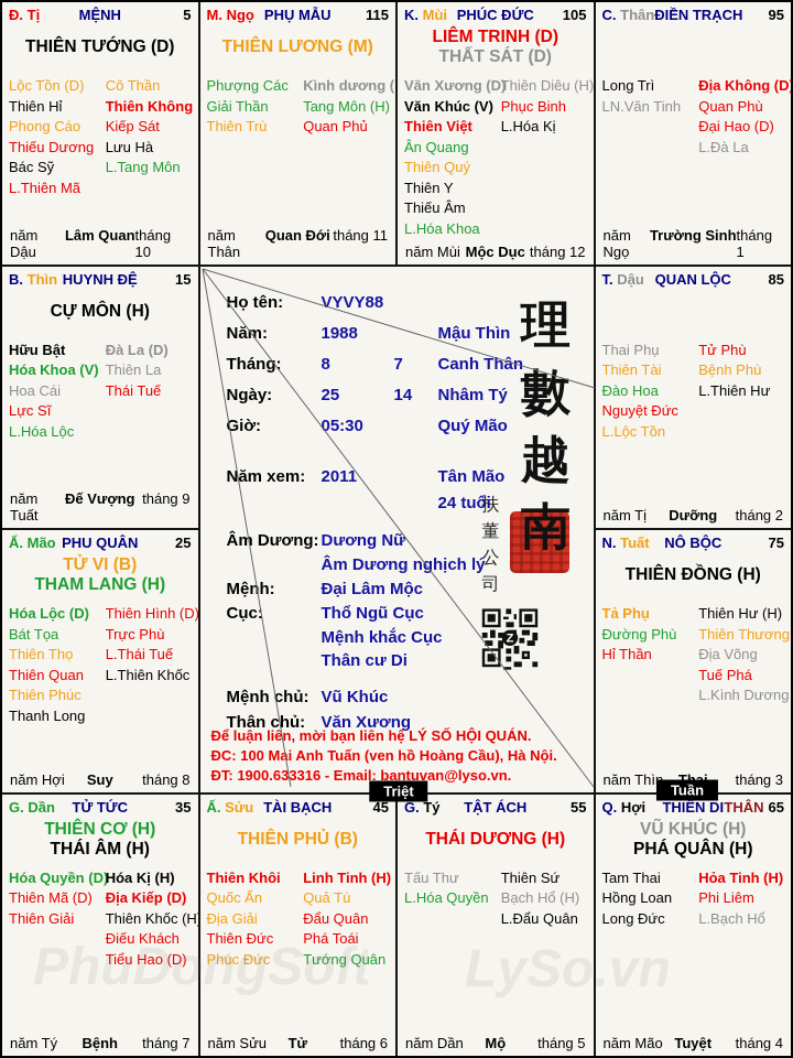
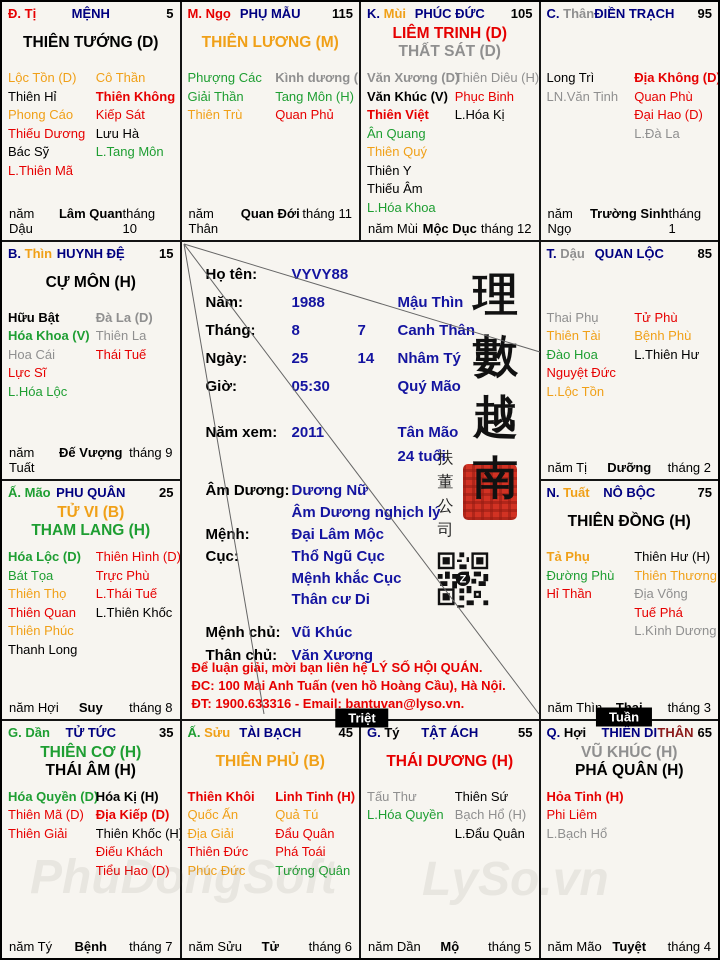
  Q. Hợi
  THIÊN DI
  THÂN 65
  VŨ KHÚC (H)
  PHÁ QUÂN (H)
- Tam Thai
- Hồng Loan
- Long Đức
  Hỏa Tinh (H)
  Phi Liêm
  L.Bạch Hổ
  năm Mão
  Tuyệt
  tháng 4
  G. Tý
  TẬT ÁCH
  55
  THÁI DƯƠNG (H)
  Tấu Thư
  L.Hóa Quyền
  Thiên Sứ
  Bạch Hổ (H)
  L.Đẩu Quân
  năm Dần
  Mộ
  tháng 5
  Ấ. Sửu
  TÀI BẠCH
  45
  THIÊN PHỦ (B)
  Thiên Khôi
  Quốc Ấn
  Địa Giải
  Thiên Đức
  Phúc Đức
  Linh Tinh (H)
  Quả Tú
  Đẩu Quân
  Phá Toái
  Tướng Quân
  năm Sửu
  Tử
  tháng 6
  G. Dần
  TỬ TỨC
  35
  THIÊN CƠ (H)
  THÁI ÂM (H)
  Hóa Quyền (D
  Thiên Mã (D)
  Thiên Giải
  Hóa Kị (H)
  Địa Kiếp (D)
  Thiên Khốc (
  Điếu Khách
  Tiểu Hao (D)
  năm Tý
  Bệnh
  tháng 7
  N. Tuất
  NÔ BỘC
  75
  THIÊN ĐỒNG (H)
  Tả Phụ
  Đường Phù
  Hỉ Thần
  Thiên Hư (H)
  Thiên Thươn
  Địa Võng
  Tuế Phá
  L.Kình Dươn
  năm Thì
  tháng 3
  Ấ. Mão
  PHU QUÂN
  25
  TỬ VI (B)
  THAM LANG (H)
  Hóa Lộc (D)
  Bát Tọa
  Thiên Thọ
  Thiên Quan
  Thiên Phúc
  Thanh Long
  Thiên Hình (D
  Trực Phù
  L.Thái Tuế
  L.Thiên Khốc
  năm Hợi
  Suy
  tháng 8
  T. Dậu
  QUAN LỘC
  85
  Thai Phụ
  Thiên Tài
  Đào Hoa
  Nguyệt Đức
  L.Lộc Tồn
  Tử Phù
  Bệnh Phù
  L.Thiên Hư
  năm Tị
  Dưỡng
  tháng 2
  B. Thìn
  HUYNH ĐỆ
  15
  CỰ MÔN (H)
  Hữu Bật
  Hóa Khoa (V)
  Hoa Cái
  Lực Sĩ
  L.Hóa Lộc
  Đà La (D)
  Thiên La
  Thái Tuế
  năm Tuất
  Đế Vượng
  tháng 9
  C. Thân
  ĐIỀN TRẠCH
  95
  Long Trì
  LN.Văn Tinh
  Địa Không (D
  Quan Phù
  Đại Hao (D)
  L.Đà La
  năm Ngọ
  Trường Sinh
  tháng 1
  K. Mùi
  PHÚC ĐỨC
  105
  LIÊM TRINH (D)
  THẤT SÁT (D)
  Văn Xương (D
  Văn Khúc (V)
  Thiên Việt
  Ân Quang
  Thiên Quý
  Thiên Y
  Thiếu Âm
  L.Hóa Khoa
  Thiên Diêu (H
  Phục Binh
  L.Hóa Kị
  năm Mùi
  Mộc Dục
  tháng 12
  M. Ngọ
  PHỤ MẪU
  115
  THIÊN LƯƠNG (M)
  Phượng Các
  Giải Thần
  Thiên Trù
  Kình dương
  Tang Môn (H)
  Quan Phủ
  năm Thân
  Quan Đới
  tháng 11
  Đ. Tị
  MỆNH
  5
  THIÊN TƯỚNG (D)
  Lộc Tồn (D)
  Thiên Hỉ
  Phong Cáo
  Thiếu Dương
  Bác Sỹ
  L.Thiên Mã
  Cô Thần
  Thiên Không
  Kiếp Sát
  Lưu Hà
  L.Tang Môn
  năm Dậu
  Lâm Quan
  tháng 10
  Họ tên:
  VYVY88
  Năm:
  1988
  Mậu Thìn
  Tháng:
  8
  7
  Canh Thân
  Ngày:
  25
  14
  Nhâm Tý
  Giờ:
  05:30
  Quý Mão
  Năm xem:
  2011
  Tân Mão
  24 tuổi
  Âm Dương:
  Dương N
  Mệnh:
  Cục:
  Thân cư
  Mệnh chủ:
  Vũ Khúc
  Thân chủ:
  Văn Xươ
  理
  數
  越
  南
  扶
  董
  公
  司
  Z
- Để luận liên, mời bạn liên hệ LÝ SỐ HỘI QUÁN.
+ Để luận giải, mời bạn liên hệ LÝ SỐ HỘI QUÁN.
  ĐC: 100 Mai Anh Tuấn (ven hồ Hoàng Cầu), Hà Nội.
  ĐT: 1900.633316 - Email: bantuvan@lyso.vn.
  Triệt
  Tuần
  PhuDongSoft
  LySo.vn
